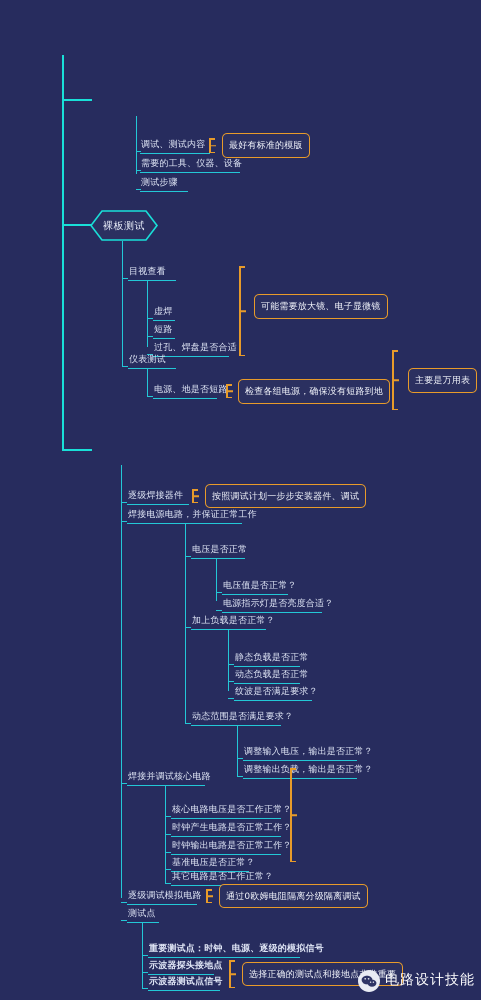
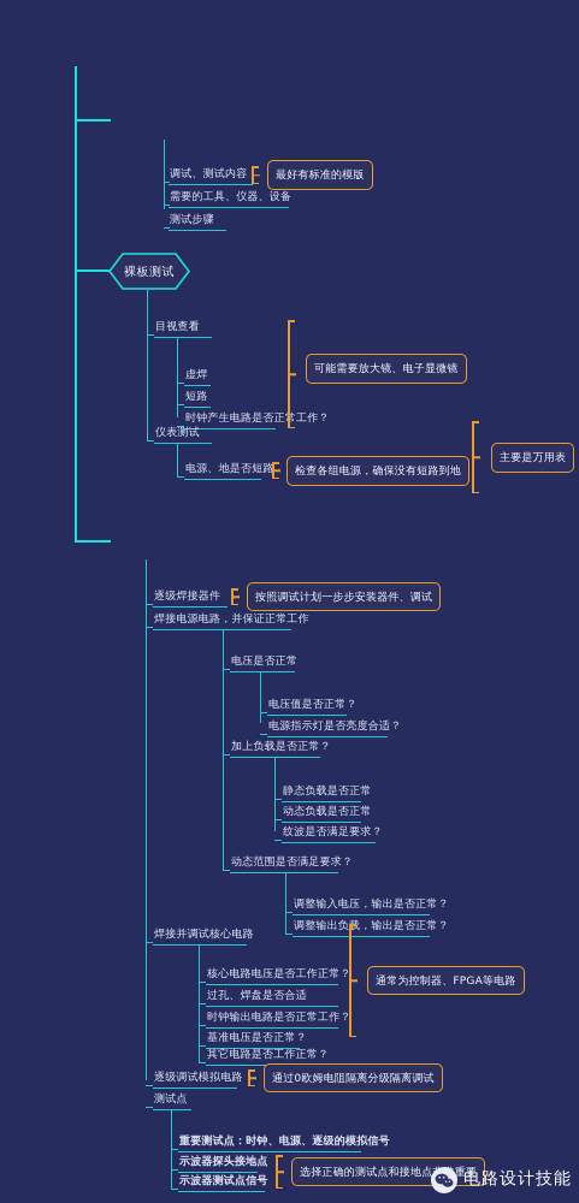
  调试、测试内容
  需要的工具、仪器、设备
  测试步骤
  最好有标准的模版
  裸板测试
  目视查看
  虚焊
  短路
- 过孔、焊盘是否合适
+ 时钟产生电路是否正常工作？
  仪表测试
  电源、地是否短路
  可能需要放大镜、电子显微镜
  检查各组电源，确保没有短路到地
  主要是万用表
  逐级焊接器件
  按照调试计划一步步安装器件、调试
  焊接电源电路，并保证正常工作
  电压是否正常
  电压值是否正常？
  电源指示灯是否亮度合适？
  加上负载是否正常？
  静态负载是否正常
  动态负载是否正常
  纹波是否满足要求？
  动态范围是否满足要求？
  调整输入电压，输出是否正常？
  调整输出负载，输出是否正常？
  焊接并调试核心电路
  核心电路电压是否工作正常？
- 时钟产生电路是否正常工作？
+ 过孔、焊盘是否合适
  时钟输出电路是否正常工作？
  基准电压是否正常？
  其它电路是否工作正常？
+ 通常为控制器、FPGA等电路
  逐级调试模拟电路
  通过0欧姆电阻隔离分级隔离调试
  测试点
  重要测试点：时钟、电源、逐级的模拟信号
  示波器探头接地点
  示波器测试点信号
  选择正确的测试点和接地点重要
  电路设计技能
